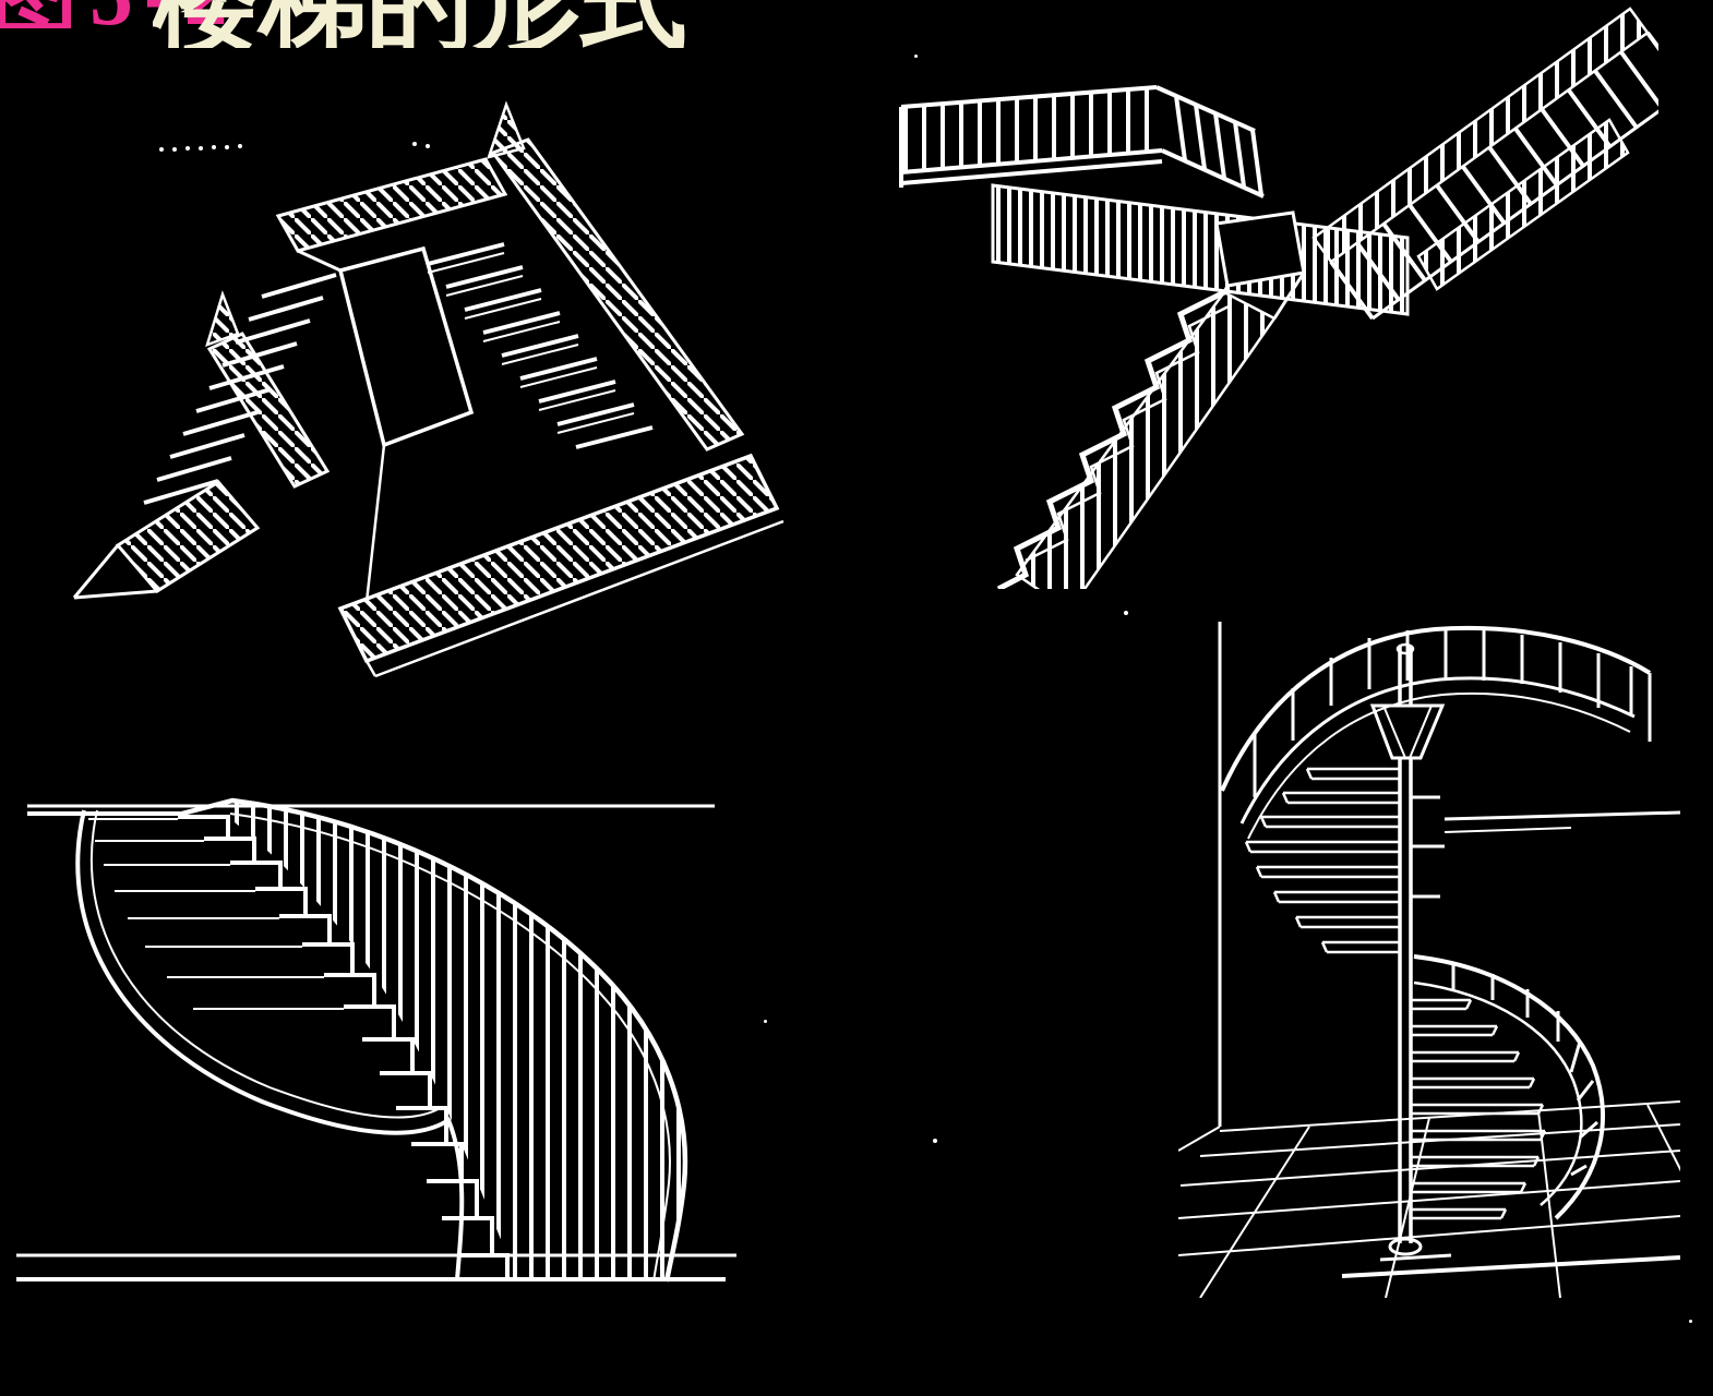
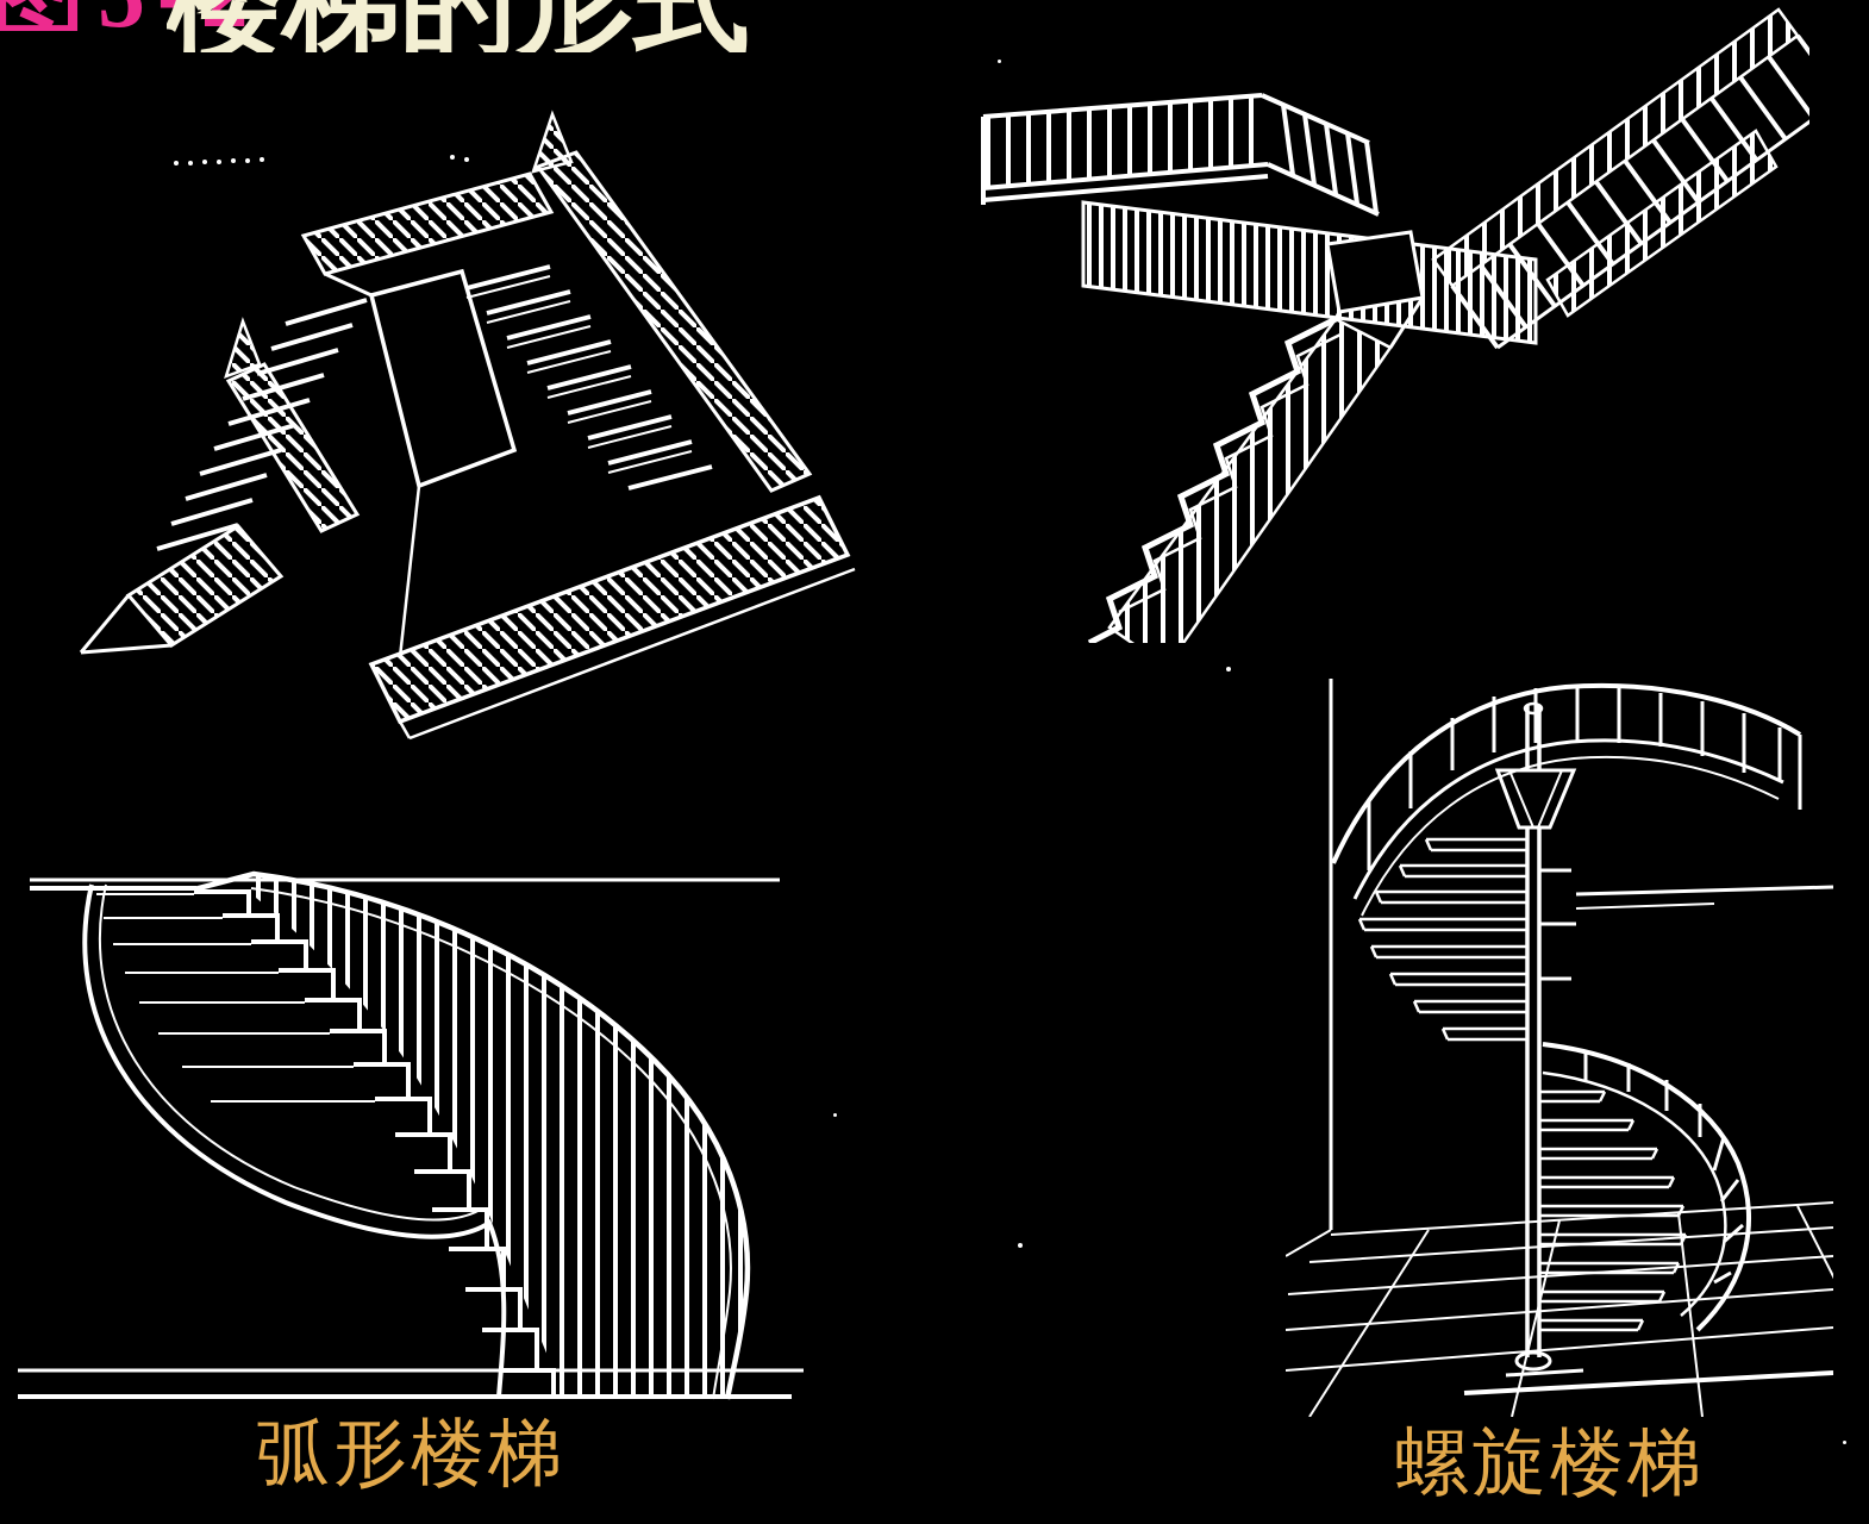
  楼梯的形式
+ 弧形楼梯
+ 螺旋楼梯
